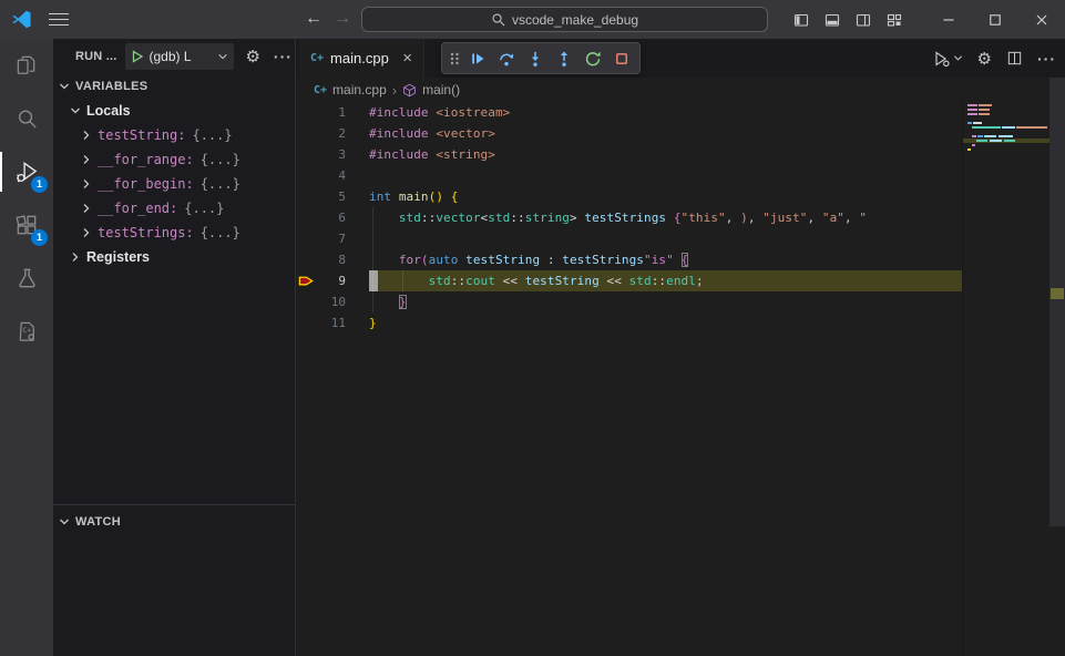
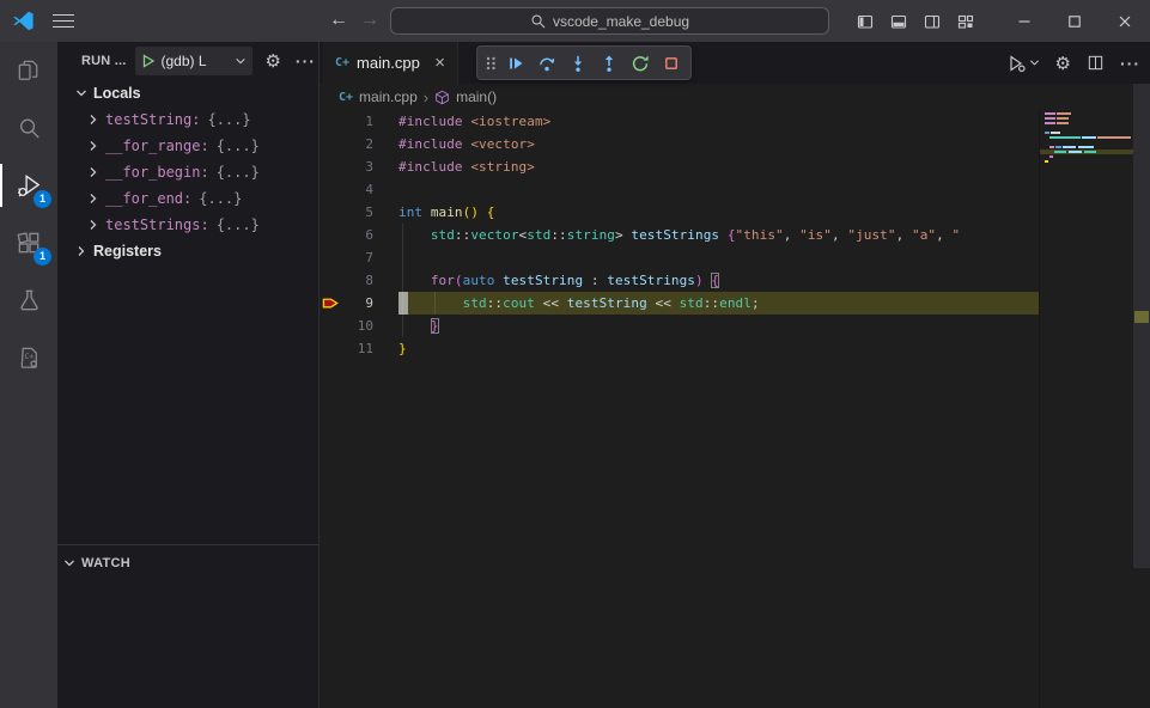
  ←
  →
  vscode_make_debug
  1
  1
  RUN ...
  (gdb) L
  ⚙
  ···
- VARIABLES
  Locals
  testString:
  {...}
  __for_range:
  {...}
  __for_begin:
  {...}
  __for_end:
  {...}
  testStrings:
  {...}
  Registers
  WATCH
  C+
  main.cpp
  ×
  ⚙
  ···
  C+
  main.cpp
  ›
  main()
  1
  #include <iostream>
  2
  #include <vector>
  3
  #include <string>
  4
  5
  int main() {
  6
- std::vector<std::string> testStrings {"this", ), "just", "a", "
+ std::vector<std::string> testStrings {"this", "is", "just", "a", "
  7
  8
- for(auto testString : testStrings"is" {
+ for(auto testString : testStrings) {
  9
  std::cout << testString << std::endl;
  10
  }
  11
  }
